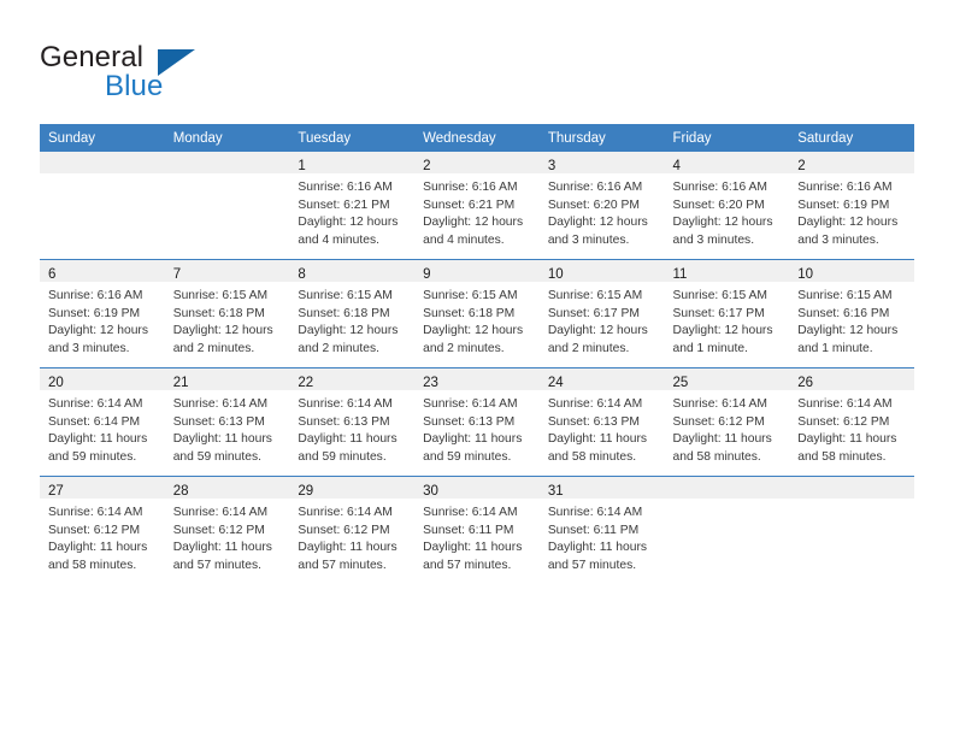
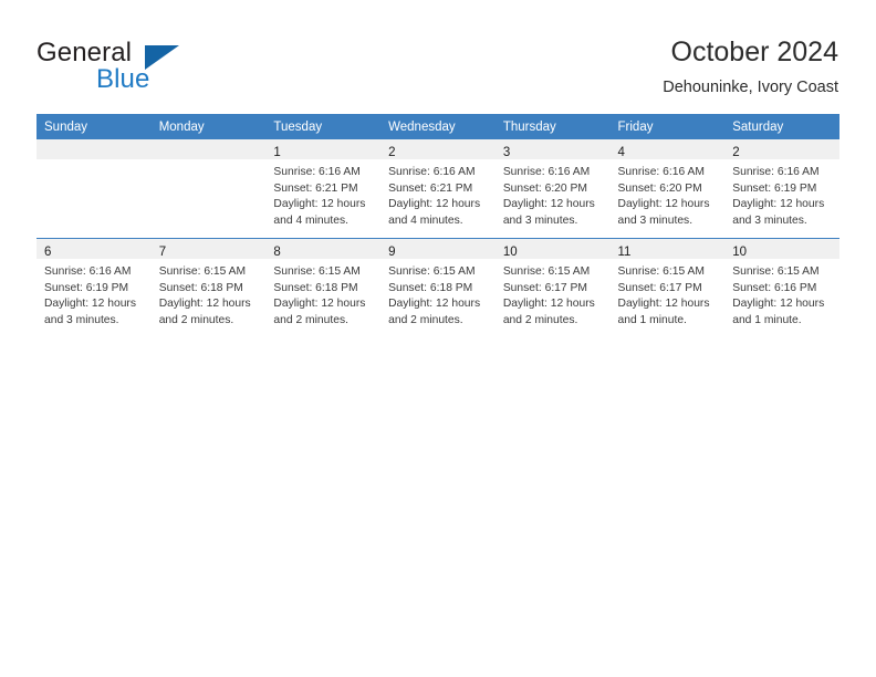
  General
  Blue
+ October 2024
+ Dehouninke, Ivory Coast
  Sunday	Monday	Tuesday	Wednesday	Thursday	Friday	Saturday
  		1Sunrise: 6:16 AMSunset: 6:21 PMDaylight: 12 hoursand 4 minutes.	2Sunrise: 6:16 AMSunset: 6:21 PMDaylight: 12 hoursand 4 minutes.	3Sunrise: 6:16 AMSunset: 6:20 PMDaylight: 12 hoursand 3 minutes.	4Sunrise: 6:16 AMSunset: 6:20 PMDaylight: 12 hoursand 3 minutes.	2Sunrise: 6:16 AMSunset: 6:19 PMDaylight: 12 hoursand 3 minutes.
  6Sunrise: 6:16 AMSunset: 6:19 PMDaylight: 12 hoursand 3 minutes.	7Sunrise: 6:15 AMSunset: 6:18 PMDaylight: 12 hoursand 2 minutes.	8Sunrise: 6:15 AMSunset: 6:18 PMDaylight: 12 hoursand 2 minutes.	9Sunrise: 6:15 AMSunset: 6:18 PMDaylight: 12 hoursand 2 minutes.	10Sunrise: 6:15 AMSunset: 6:17 PMDaylight: 12 hoursand 2 minutes.	11Sunrise: 6:15 AMSunset: 6:17 PMDaylight: 12 hoursand 1 minute.	10Sunrise: 6:15 AMSunset: 6:16 PMDaylight: 12 hoursand 1 minute.
- 20Sunrise: 6:14 AMSunset: 6:14 PMDaylight: 11 hoursand 59 minutes.	21Sunrise: 6:14 AMSunset: 6:13 PMDaylight: 11 hoursand 59 minutes.	22Sunrise: 6:14 AMSunset: 6:13 PMDaylight: 11 hoursand 59 minutes.	23Sunrise: 6:14 AMSunset: 6:13 PMDaylight: 11 hoursand 59 minutes.	24Sunrise: 6:14 AMSunset: 6:13 PMDaylight: 11 hoursand 58 minutes.	25Sunrise: 6:14 AMSunset: 6:12 PMDaylight: 11 hoursand 58 minutes.	26Sunrise: 6:14 AMSunset: 6:12 PMDaylight: 11 hoursand 58 minutes.
- 27Sunrise: 6:14 AMSunset: 6:12 PMDaylight: 11 hoursand 58 minutes.	28Sunrise: 6:14 AMSunset: 6:12 PMDaylight: 11 hoursand 57 minutes.	29Sunrise: 6:14 AMSunset: 6:12 PMDaylight: 11 hoursand 57 minutes.	30Sunrise: 6:14 AMSunset: 6:11 PMDaylight: 11 hoursand 57 minutes.	31Sunrise: 6:14 AMSunset: 6:11 PMDaylight: 11 hoursand 57 minutes.
